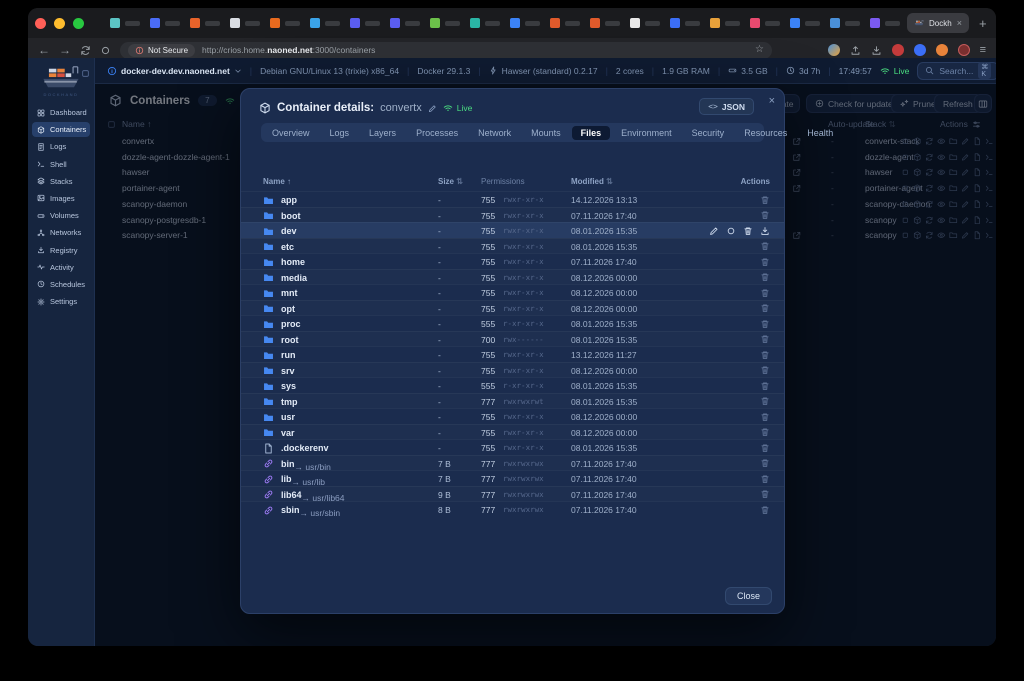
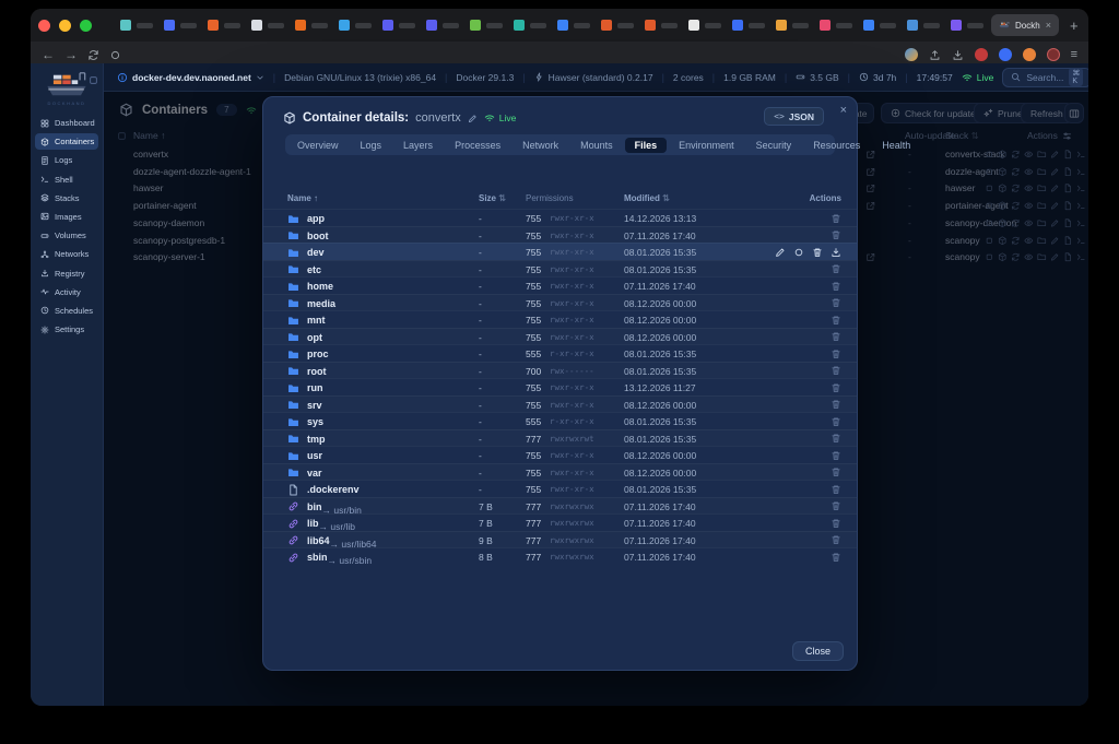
  Dockh
  ×
  +
  ←
  →
- Not Secure
- http://crios.home.naoned.net:3000/containers
- ☆
  ≡
  Dashboard
  Containers
  Logs
  Shell
  Stacks
  Images
  Volumes
  Networks
  Registry
  Activity
  Schedules
  Settings
  docker-dev.dev.naoned.net
  Debian GNU/Linux 13 (trixie) x86_64
  Docker 29.1.3
  |
  Hawser (standard) 0.2.17
  |
  2 cores
  1.9 GB RAM
  3.5 GB
  |
  3d 7h
  |
  17:49:57
  Live
  Search...
  Containers
  7
  Check for updat
  Prun
  Refresh
  Name ↑
  Auto-update
  Stack ⇅
  Actions
  convertx
  -
  convertx-stac
  dozzle-agent-dozzle-agent-1
  -
  dozzle-agent
  hawser
  -
  hawser
  portainer-agent
  -
  portainer-aget
  scanopy-daemon
  -
  scanopy-daeon
  scanopy-postgresdb-1
  -
  scanopy
  scanopy-server-1
  -
  scanopy
  Container details:
  convertx
  Live
  <>
  JSON
  ×
  Overview
  Logs
  Layers
  Processes
  Network
  Mounts
  Files
  Environment
  Security
  Resources
  Health
  Name ↑
  Size ⇅
  Permissions
  Modified ⇅
  Actions
  app
  -
  755
  rwxr-xr-x
  14.12.2026 13:13
  boot
  -
  755
  rwxr-xr-x
  07.11.2026 17:40
  dev
  -
  755
  rwxr-xr-x
  08.01.2026 15:35
  etc
  -
  755
  rwxr-xr-x
  08.01.2026 15:35
  home
  -
  755
  rwxr-xr-x
  07.11.2026 17:40
  media
  -
  755
  rwxr-xr-x
  08.12.2026 00:00
  mnt
  -
  755
  rwxr-xr-x
  08.12.2026 00:00
  opt
  -
  755
  rwxr-xr-x
  08.12.2026 00:00
  proc
  -
  555
  r-xr-xr-x
  08.01.2026 15:35
  root
  -
  700
  rwx------
  08.01.2026 15:35
  run
  -
  755
  rwxr-xr-x
  13.12.2026 11:27
  srv
  -
  755
  rwxr-xr-x
  08.12.2026 00:00
  sys
  -
  555
  r-xr-xr-x
  08.01.2026 15:35
  tmp
  -
  777
  rwxrwxrwt
  08.01.2026 15:35
  usr
  -
  755
  rwxr-xr-x
  08.12.2026 00:00
  var
  -
  755
  rwxr-xr-x
  08.12.2026 00:00
  .dockerenv
  -
  755
  rwxr-xr-x
  08.01.2026 15:35
  bin
  → usr/bin
  7 B
  777
  rwxrwxrwx
  07.11.2026 17:40
  lib
  → usr/lib
  7 B
  777
  rwxrwxrwx
  07.11.2026 17:40
  lib64
  → usr/lib64
  9 B
  777
  rwxrwxrwx
  07.11.2026 17:40
  sbin
  → usr/sbin
  8 B
  777
  rwxrwxrwx
  07.11.2026 17:40
  Close
